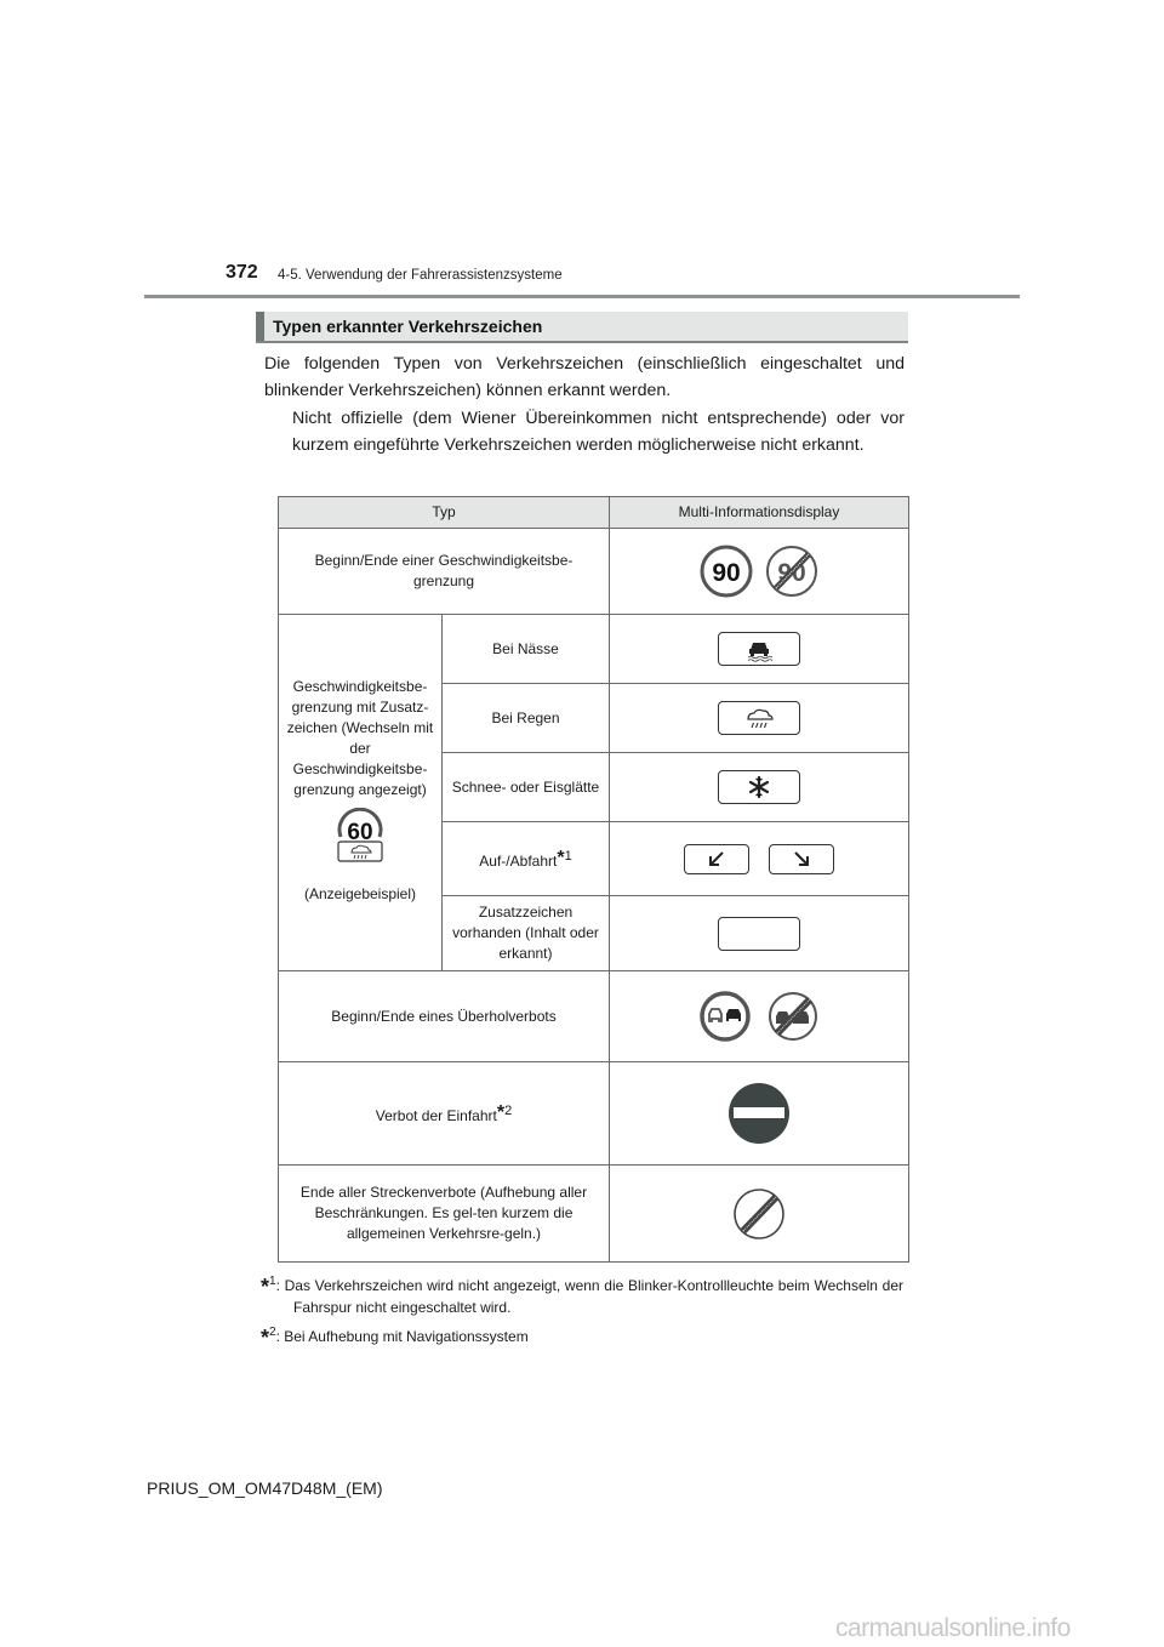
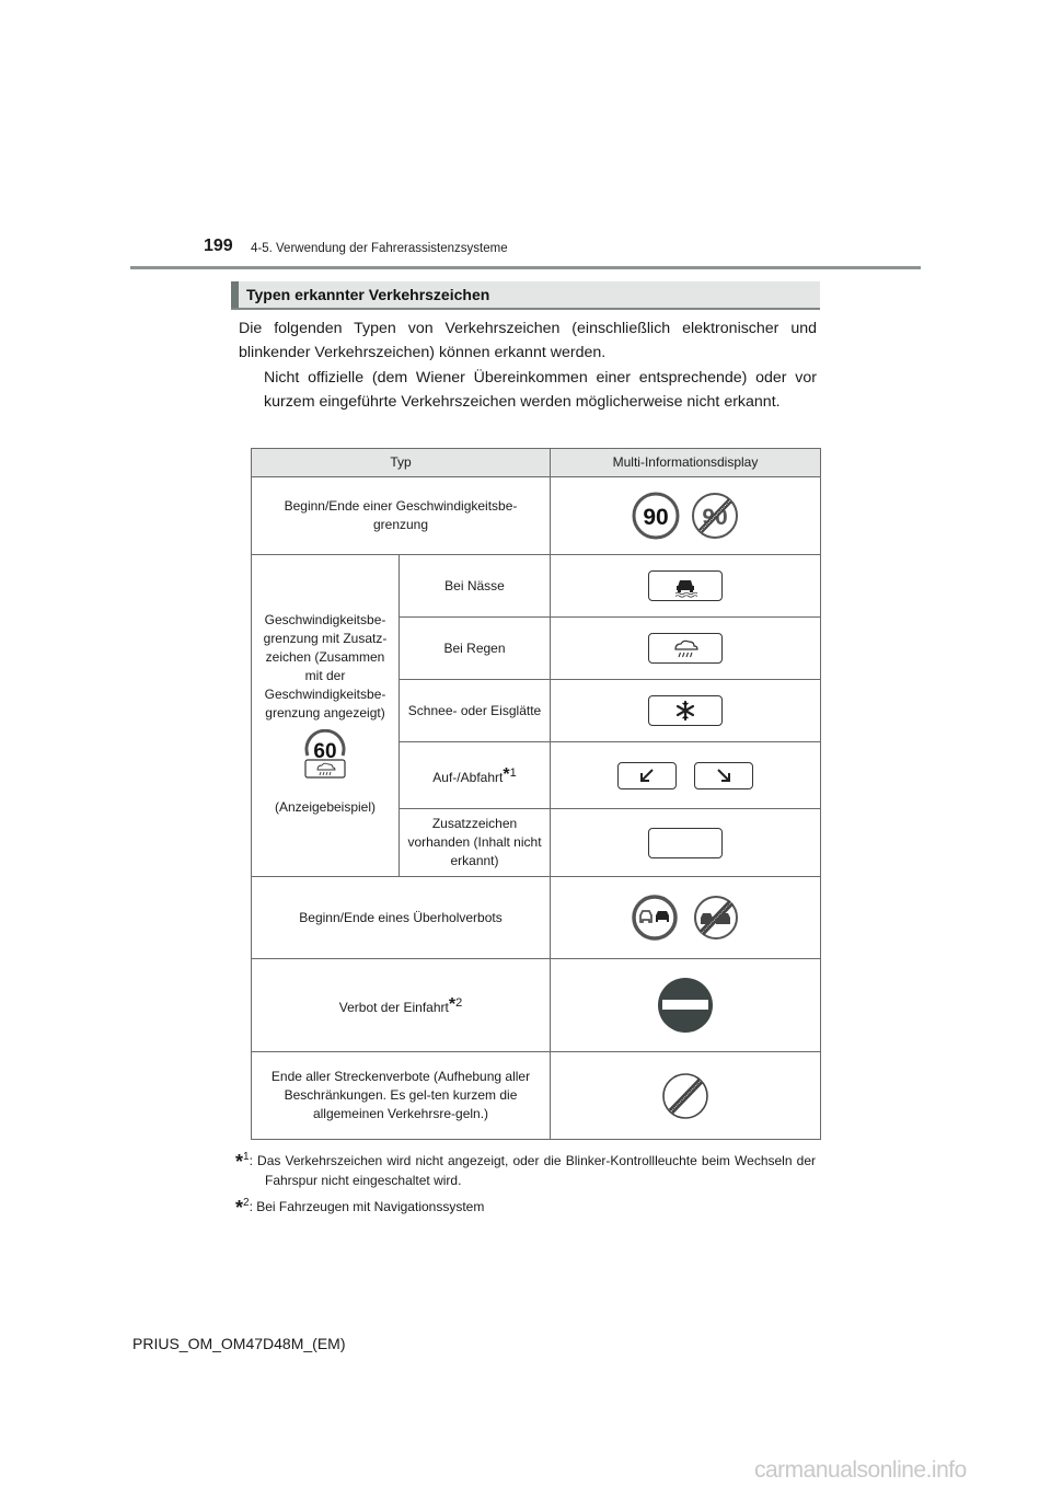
- 372
+ 199
  4-5. Verwendung der Fahrerassistenzsysteme
  Typen erkannter Verkehrszeichen
- Die folgenden Typen von Verkehrszeichen (einschließlich eingeschaltet und blinkender Verkehrszeichen) können erkannt werden.
+ Die folgenden Typen von Verkehrszeichen (einschließlich elektronischer und blinkender Verkehrszeichen) können erkannt werden.
- Nicht offizielle (dem Wiener Übereinkommen nicht entsprechende) oder vor kurzem eingeführte Verkehrszeichen werden möglicherweise nicht erkannt.
+ Nicht offizielle (dem Wiener Übereinkommen einer entsprechende) oder vor kurzem eingeführte Verkehrszeichen werden möglicherweise nicht erkannt.
  Typ	Multi-Informationsdisplay
  Beginn/Ende einer Geschwindigkeitsbe-grenzung	90 90
- Geschwindigkeitsbe-grenzung mit Zusatz-zeichen (Wechseln mit der Geschwindigkeitsbe-grenzung angezeigt) 60 (Anzeigebeispiel)	Bei Nässe
+ Geschwindigkeitsbe-grenzung mit Zusatz-zeichen (Zusammen mit der Geschwindigkeitsbe-grenzung angezeigt) 60 (Anzeigebeispiel)	Bei Nässe
  Bei Regen
  Schnee- oder Eisglätte
  Auf-/Abfahrt*1
- Zusatzzeichen vorhanden (Inhalt oder erkannt)
+ Zusatzzeichen vorhanden (Inhalt nicht erkannt)
  Beginn/Ende eines Überholverbots
  Verbot der Einfahrt*2
  Ende aller Streckenverbote (Aufhebung aller Beschränkungen. Es gel-ten kurzem die allgemeinen Verkehrsre-geln.)
- *1: Das Verkehrszeichen wird nicht angezeigt, wenn die Blinker-Kontrollleuchte beim Wechseln der Fahrspur nicht eingeschaltet wird.
+ *1: Das Verkehrszeichen wird nicht angezeigt, oder die Blinker-Kontrollleuchte beim Wechseln der Fahrspur nicht eingeschaltet wird.
- *2: Bei Aufhebung mit Navigationssystem
+ *2: Bei Fahrzeugen mit Navigationssystem
  PRIUS_OM_OM47D48M_(EM)
  carmanualsonline.info
